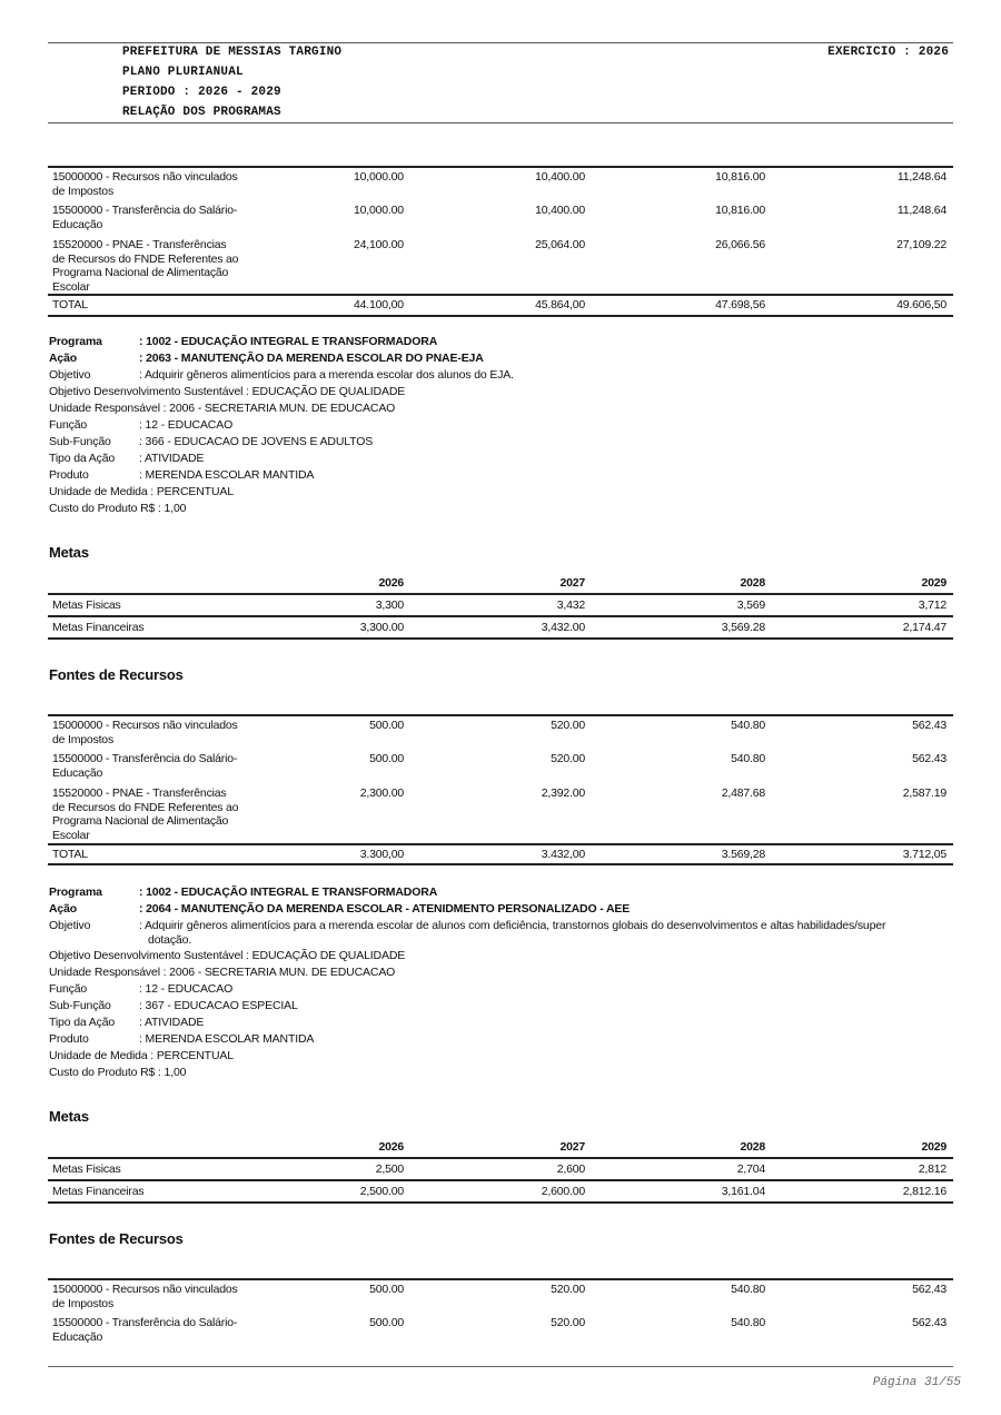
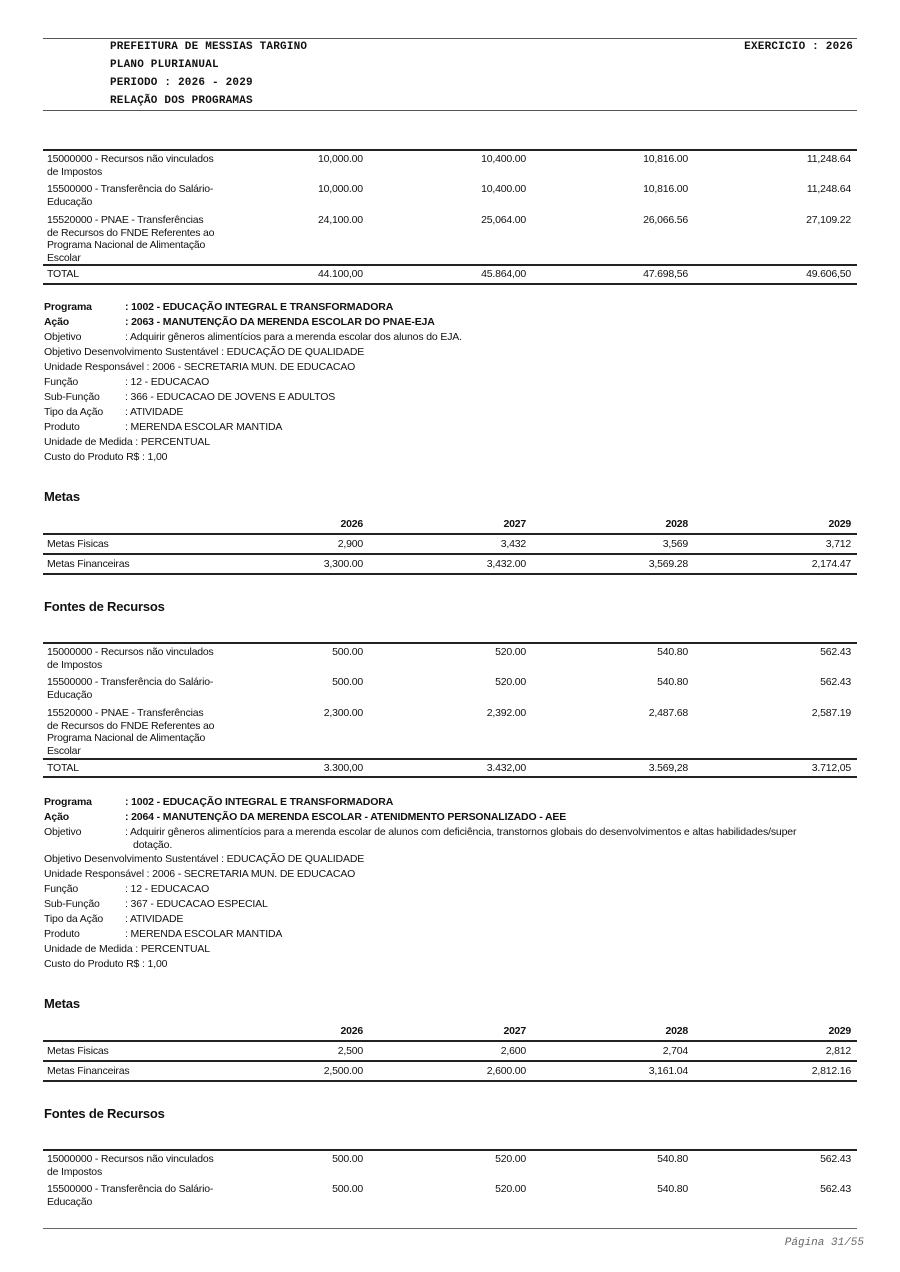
  PREFEITURA DE MESSIAS TARGINO
  PLANO PLURIANUAL
  PERIODO : 2026 - 2029
  RELAÇÃO DOS PROGRAMAS
  EXERCICIO : 2026
  15000000 - Recursos não vinculados de Impostos
  10,000.00
  10,400.00
  10,816.00
  11,248.64
  15500000 - Transferência do Salário-Educação
  10,000.00
  10,400.00
  10,816.00
  11,248.64
  15520000 - PNAE - Transferências de Recursos do FNDE Referentes ao Programa Nacional de Alimentação Escolar
  24,100.00
  25,064.00
  26,066.56
  27,109.22
  TOTAL
  44.100,00
  45.864,00
  47.698,56
  49.606,50
  Programa : 1002 - EDUCAÇÃO INTEGRAL E TRANSFORMADORA
  Ação : 2063 - MANUTENÇÃO DA MERENDA ESCOLAR DO PNAE-EJA
  Objetivo : Adquirir gêneros alimentícios para a merenda escolar dos alunos do EJA.
  Objetivo Desenvolvimento Sustentável : EDUCAÇÃO DE QUALIDADE
  Unidade Responsável : 2006 - SECRETARIA MUN. DE EDUCACAO
  Função : 12 - EDUCACAO
  Sub-Função : 366 - EDUCACAO DE JOVENS E ADULTOS
  Tipo da Ação : ATIVIDADE
  Produto : MERENDA ESCOLAR MANTIDA
  Unidade de Medida : PERCENTUAL
  Custo do Produto R$ : 1,00
  Metas
  2026
  2027
  2028
  2029
  Metas Fisicas
- 3,300
+ 2,900
  3,432
  3,569
  3,712
  Metas Financeiras
  3,300.00
  3,432.00
  3,569.28
  2,174.47
  Fontes de Recursos
  15000000 - Recursos não vinculados de Impostos
  500.00
  520.00
  540.80
  562.43
  15500000 - Transferência do Salário-Educação
  500.00
  520.00
  540.80
  562.43
  15520000 - PNAE - Transferências de Recursos do FNDE Referentes ao Programa Nacional de Alimentação Escolar
  2,300.00
  2,392.00
  2,487.68
  2,587.19
  TOTAL
  3.300,00
  3.432,00
  3.569,28
  3.712,05
  Programa : 1002 - EDUCAÇÃO INTEGRAL E TRANSFORMADORA
  Ação : 2064 - MANUTENÇÃO DA MERENDA ESCOLAR - ATENIDMENTO PERSONALIZADO - AEE
  Objetivo : Adquirir gêneros alimentícios para a merenda escolar de alunos com deficiência, transtornos globais do desenvolvimentos e altas habilidades/super
  dotação.
  Objetivo Desenvolvimento Sustentável : EDUCAÇÃO DE QUALIDADE
  Unidade Responsável : 2006 - SECRETARIA MUN. DE EDUCACAO
  Função : 12 - EDUCACAO
  Sub-Função : 367 - EDUCACAO ESPECIAL
  Tipo da Ação : ATIVIDADE
  Produto : MERENDA ESCOLAR MANTIDA
  Unidade de Medida : PERCENTUAL
  Custo do Produto R$ : 1,00
  Metas
  2026
  2027
  2028
  2029
  Metas Fisicas
  2,500
  2,600
  2,704
  2,812
  Metas Financeiras
  2,500.00
  2,600.00
  3,161.04
  2,812.16
  Fontes de Recursos
  15000000 - Recursos não vinculados de Impostos
  500.00
  520.00
  540.80
  562.43
  15500000 - Transferência do Salário-Educação
  500.00
  520.00
  540.80
  562.43
  Página 31/55
